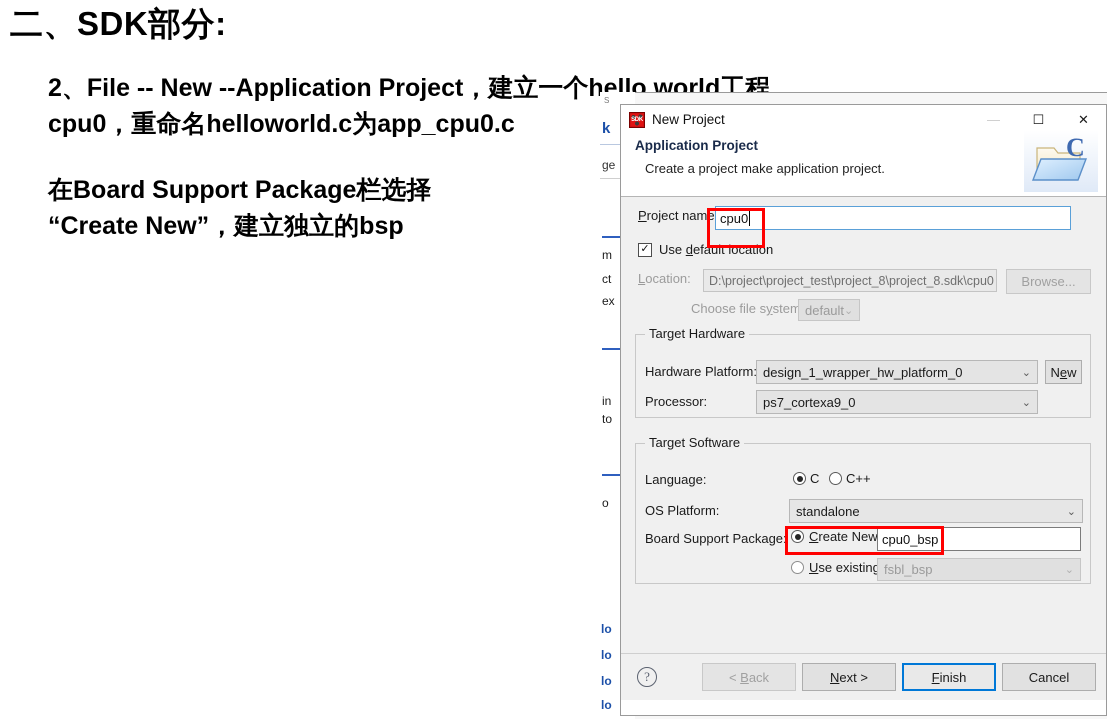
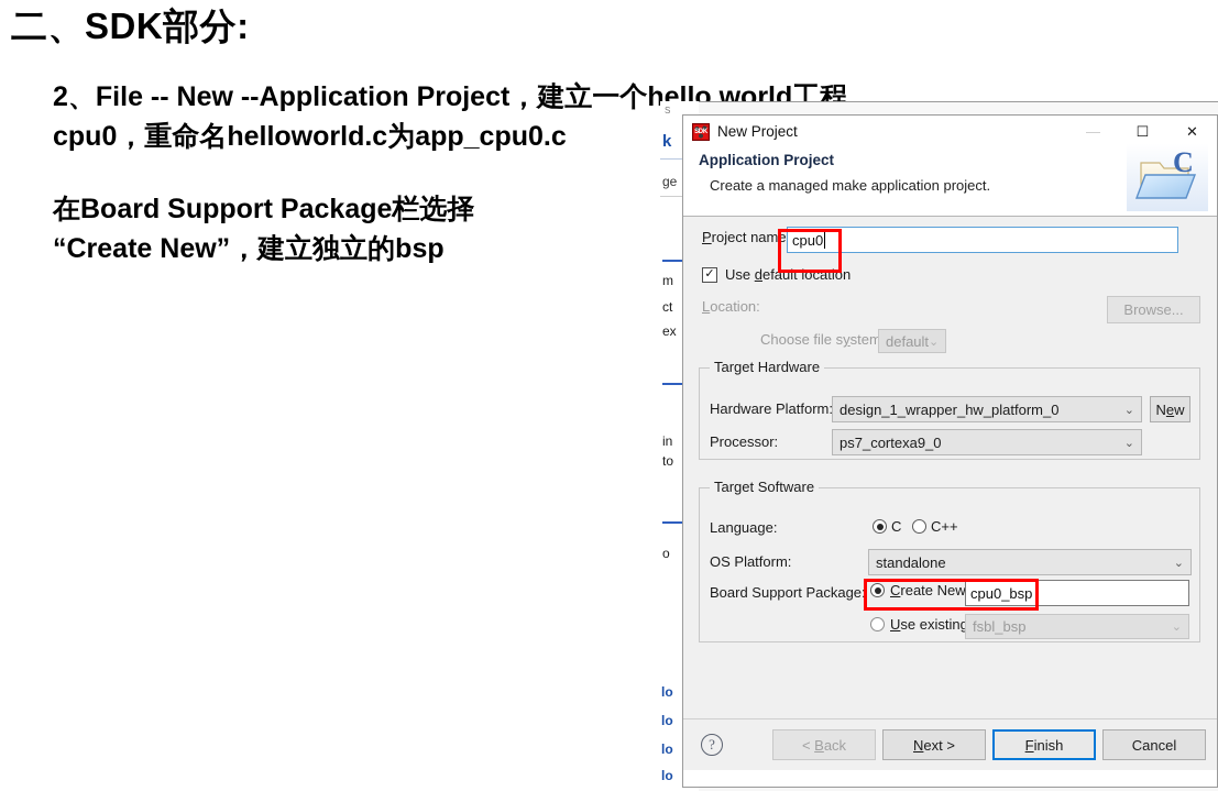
  二、SDK部分:
  2、File -- New --Application Project，建立一个hello world工程
  cpu0，重命名helloworld.c为app_cpu0.c
  在Board Support Package栏选择
  “Create New”，建立独立的bsp
  S
  k
  ge
  m
  ct
  ex
  in
  to
  o
  lo
  lo
  lo
  lo
  New Project
  —
  ☐
  ✕
  Application Project
- Create a project make application project.
+ Create a managed make application project.
  C
  Project name
  cpu0
  ✓
  Use default location
  Location:
- D:\project\project_test\project_8\project_8.sdk\cpu0
  Browse...
  Choose file system
  default
  ⌄
  Target Hardware
  Hardware Platform
  design_1_wrapper_hw_platform_0
  ⌄
  New
  Processor:
  ps7_cortexa9_0
  ⌄
  Target Software
  Language:
  C
  C++
  OS Platform:
  standalone
  ⌄
  Board Support Package:
  Create New
  cpu0_bsp
  Use existin
  fsbl_bsp
  ⌄
  ?
  < Back
  Next >
  Finish
  Cancel
